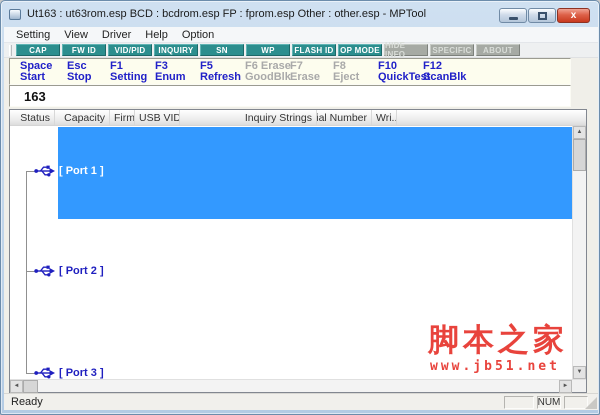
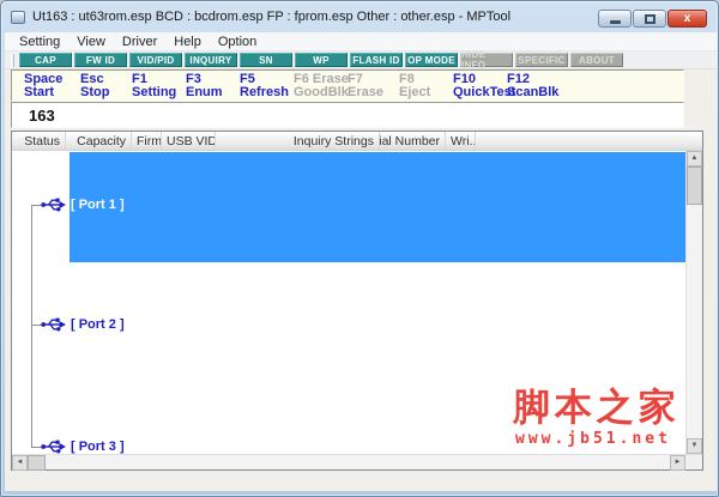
  Ut163 : ut63rom.esp BCD : bcdrom.esp FP : fprom.esp Other : other.esp - MPTool
  x
  Setting
  View
  Driver
  Help
  Option
  CAP
  FW ID
  VID/PID
  INQUIRY
  SN
  WP
  FLASH ID
  OP MODE
  HIDE INFO
  SPECIFIC
  ABOUT
  Space
  Start
  Esc
  Stop
  F1
  Setting
  F3
  Enum
  F5
  Refresh
  F6 Erase
  GoodBlk
  F7
  Erase
  F8
  Eject
  F10
  QuickTest
  F12
  ScanBlk
  163
  Status
  Capacity
  Inquiry Strings
  ial Number
  Wri..
  脚本之家
  www.jb51.net
  [ Port 1 ]
  [ Port 2 ]
  [ Port 3 ]
- Ready
- NUM
